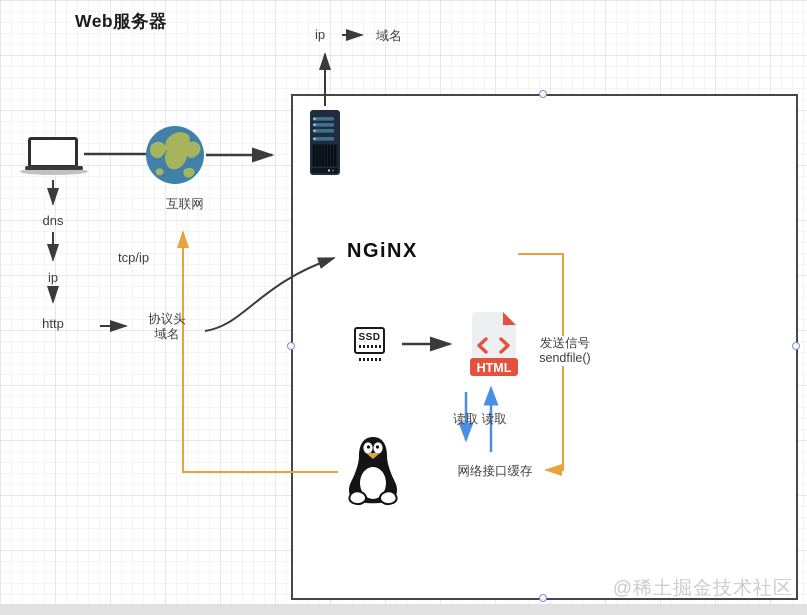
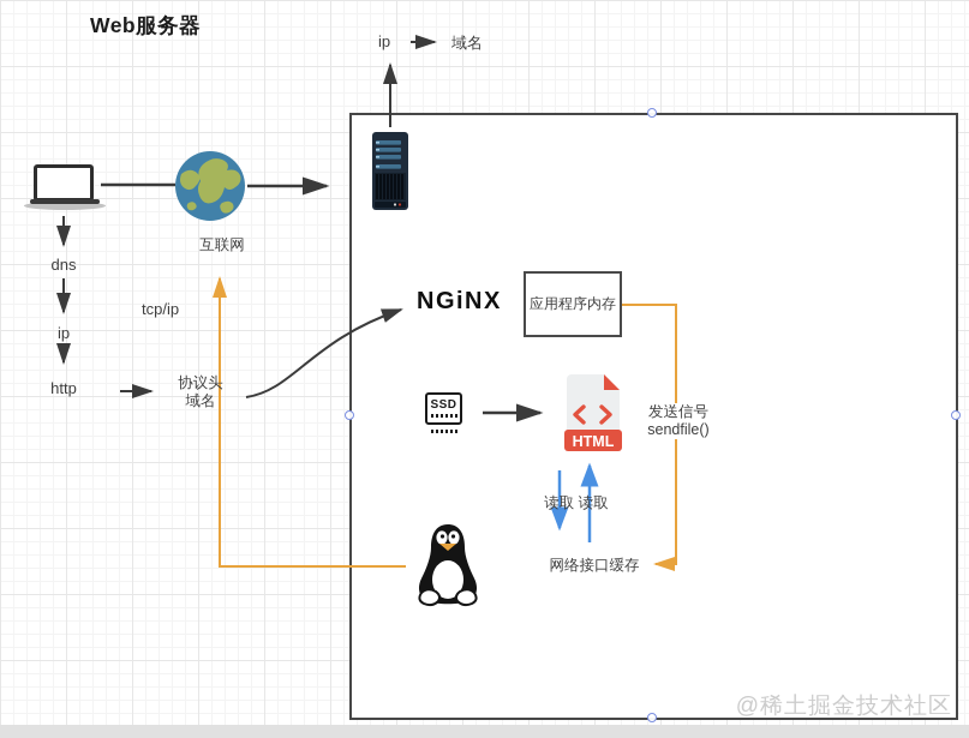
  Web服务器
  ip
  域名
  互联网
  dns
  ip
  http
  tcp/ip
  协议头
  域名
  NGiNX
+ 应用程序内存
  SSD
  HTML
  发送信号
  sendfile()
  读取 读取
  网络接口缓存
  @稀土掘金技术社区
